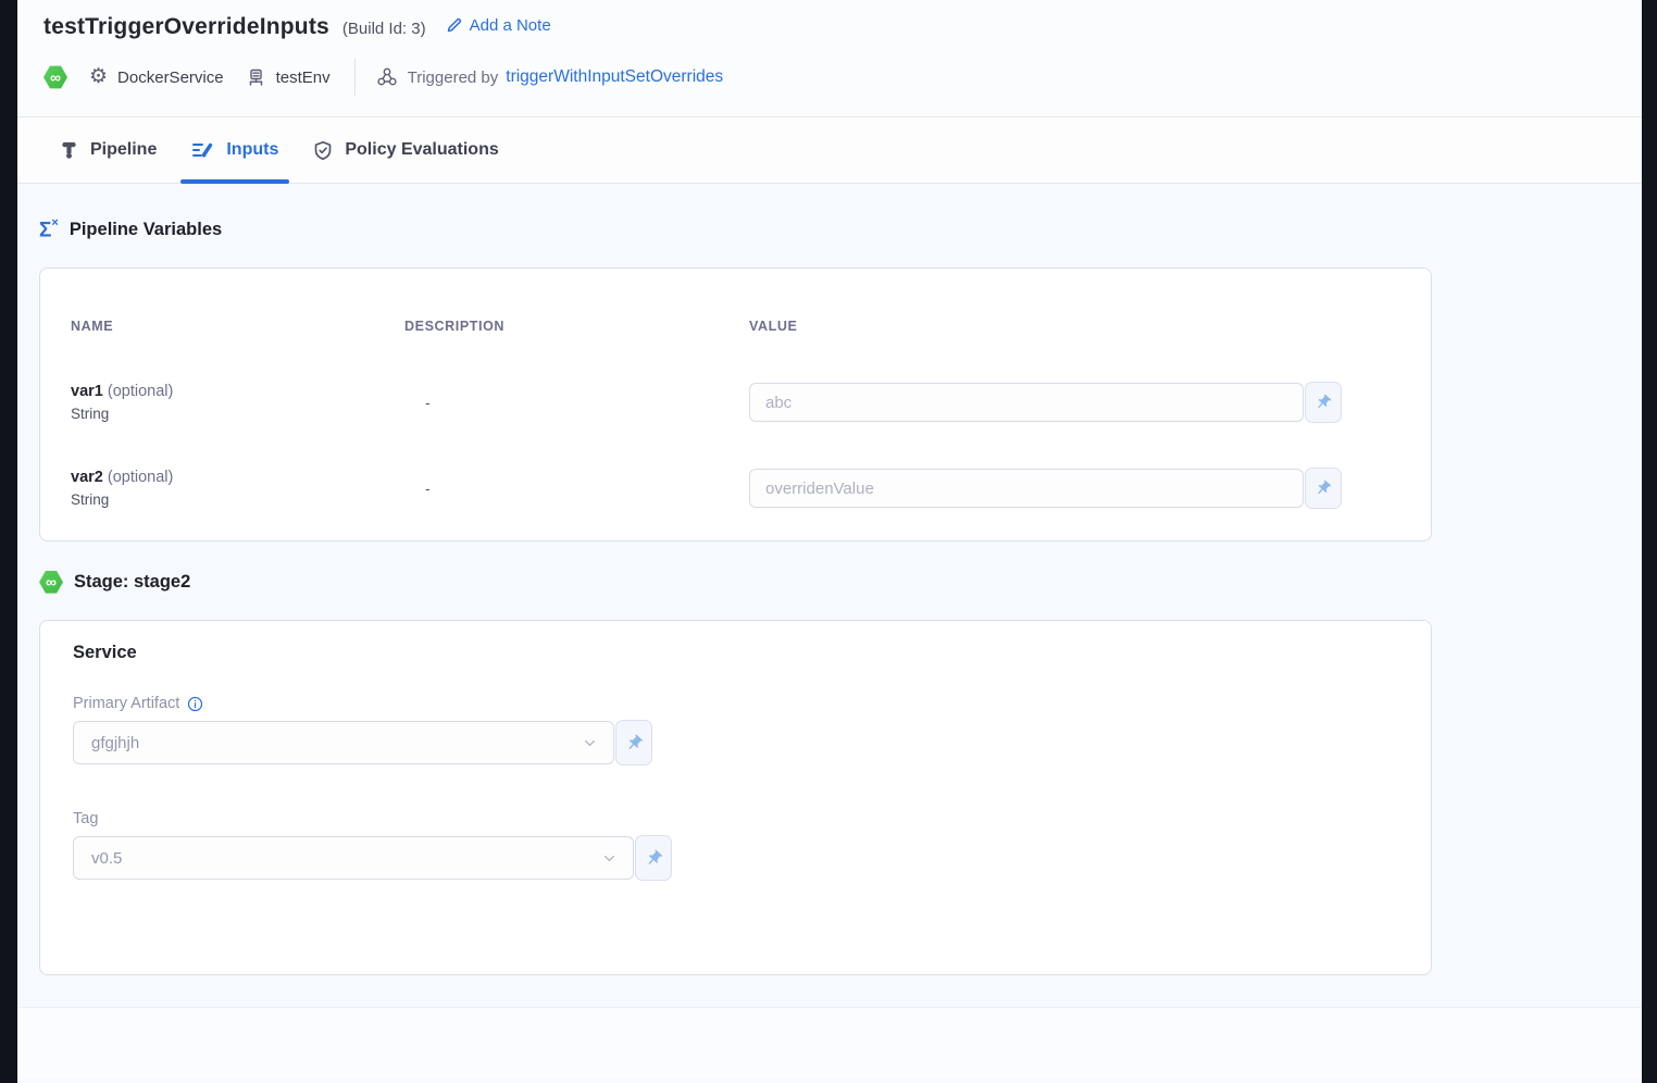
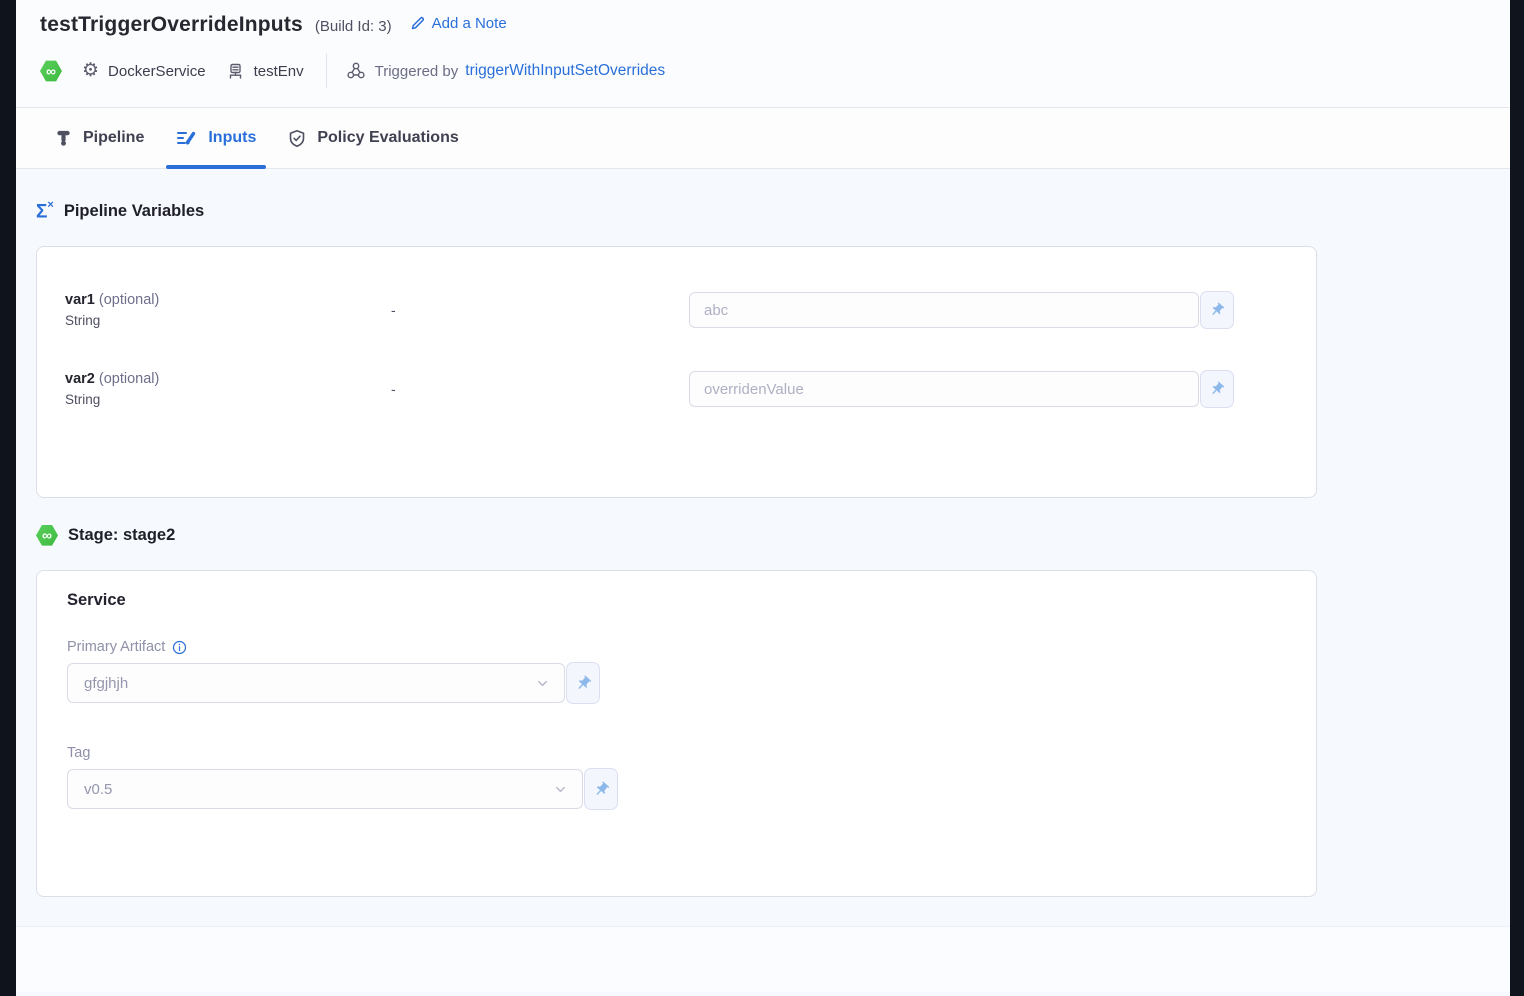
  testTriggerOverrideInputs
  (Build Id: 3)
  Add a Note
  ∞
  ⚙
  DockerService
  testEnv
  Triggered by
  triggerWithInputSetOverrides
  Pipeline
  Inputs
  Policy Evaluations
  Σ×
  Pipeline Variables
- NAME
- DESCRIPTION
- VALUE
  var1 (optional)
  String
  -
  abc
  var2 (optional)
  String
  -
  overridenValue
  ∞
  Stage: stage2
  Service
  Primary Artifact
  gfgjhjh
  Tag
  v0.5
